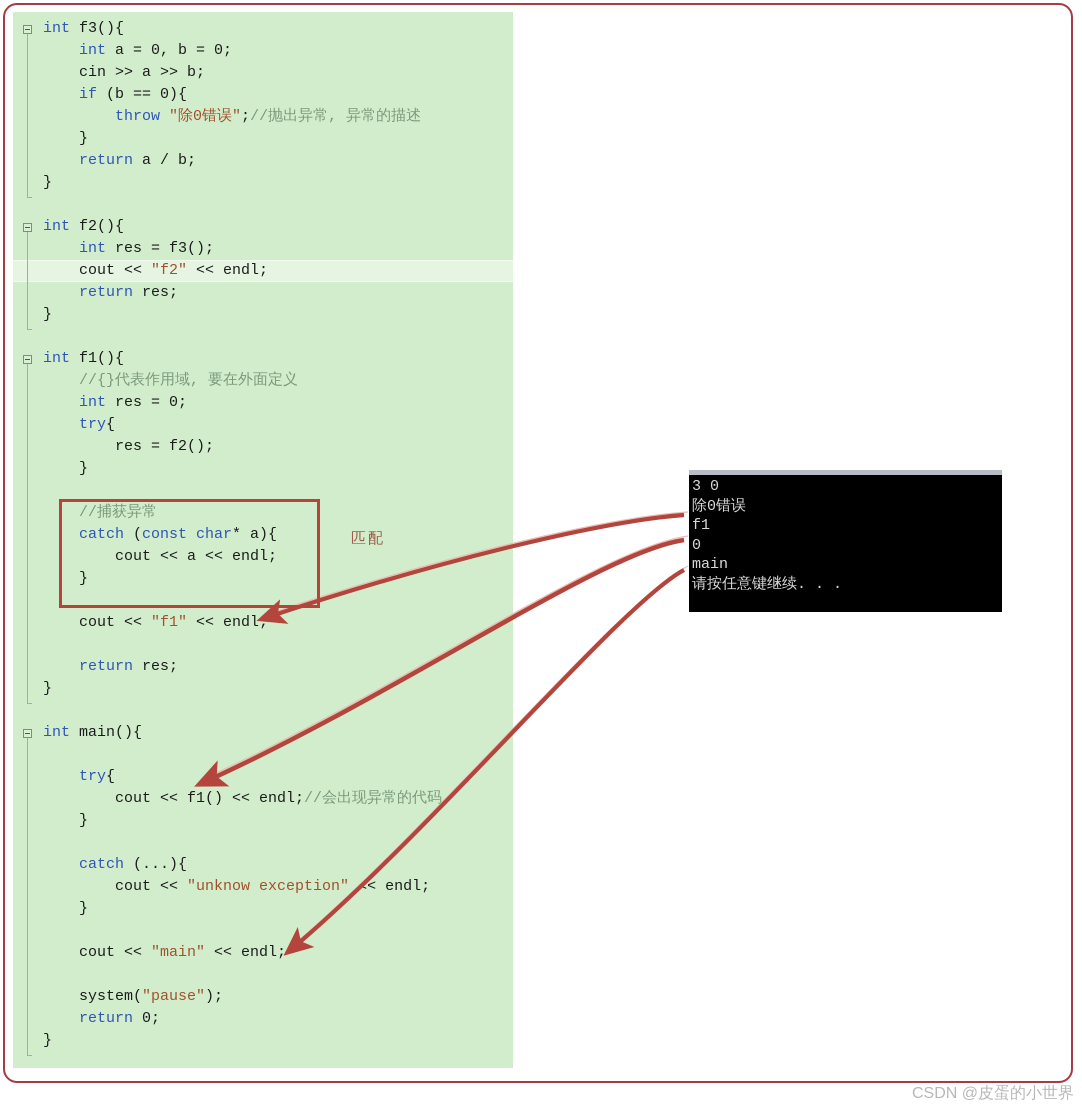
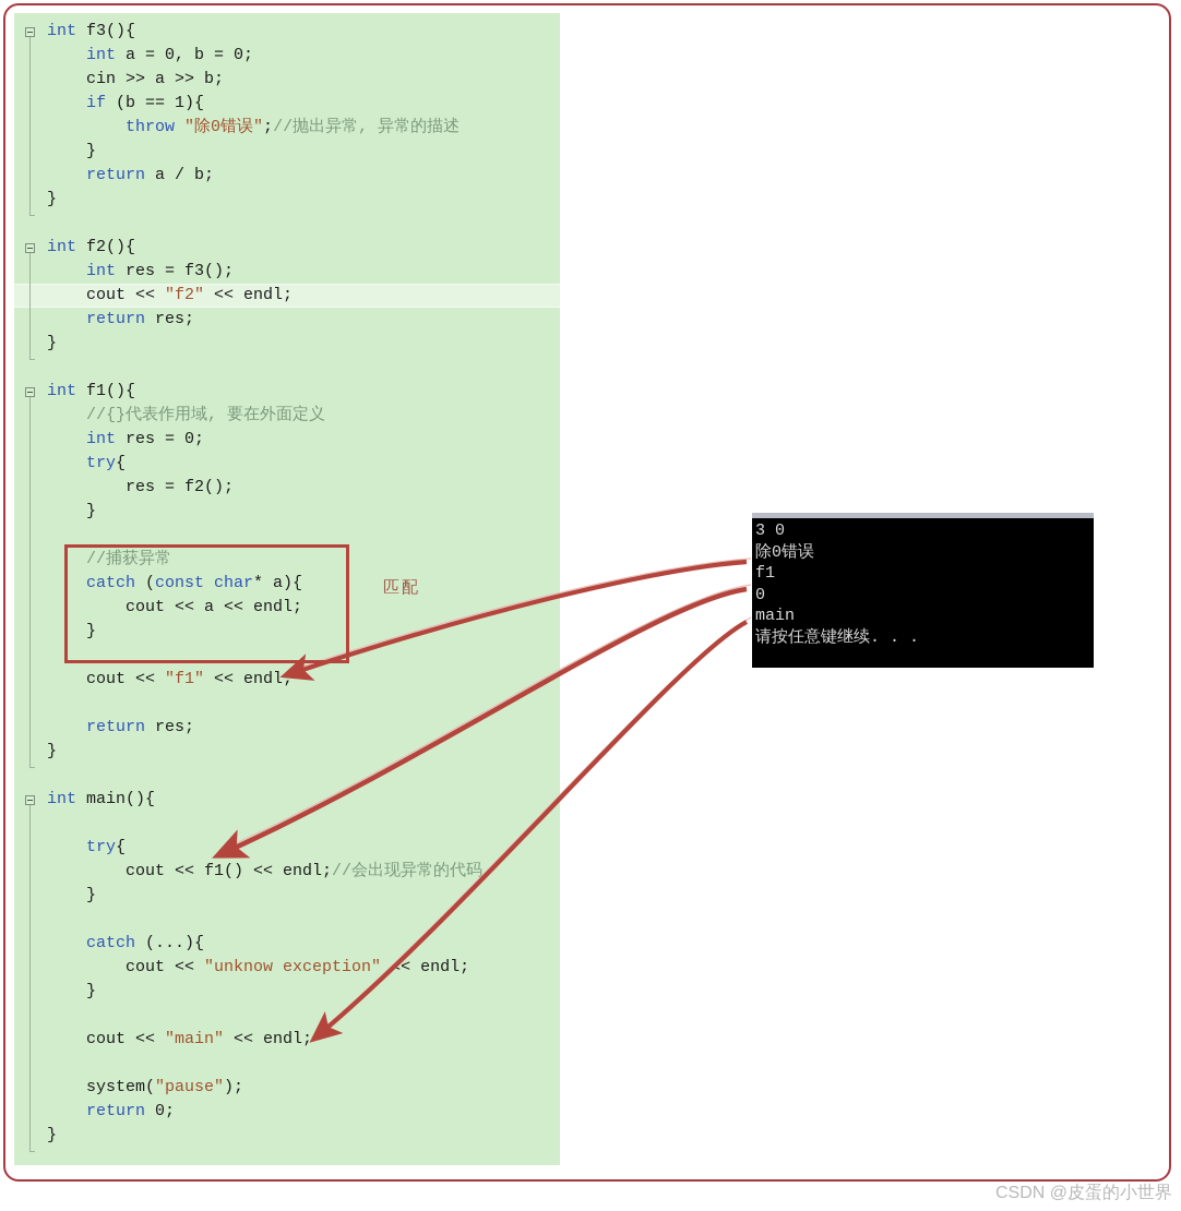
  int f3(){
  int a = 0, b = 0;
  cin >> a >> b;
- if (b == 0){
+ if (b == 1){
  throw "除0错误";//抛出异常, 异常的描述
  }
  return a / b;
  }
  int f2(){
  int res = f3();
  cout << "f2" << endl;
  return res;
  }
  int f1(){
  //{}代表作用域, 要在外面定义
  int res = 0;
  try{
  res = f2();
  }
  //捕获异常
  catch (const char* a){
  cout << a << endl;
  }
  cout << "f1" << endl;
  return res;
  }
  int main(){
  try{
  cout << f1() << endl;//会出现异常的代码
  }
  catch (...){
  cout << "unknow exception" < endl;
  }
  cout << "main" << endl;
  system("pause");
  return 0;
  }
  匹配
  3 0
  除0错误
  f1
  0
  main
  请按任意键继续. . .
  CSDN @皮蛋的小世界
